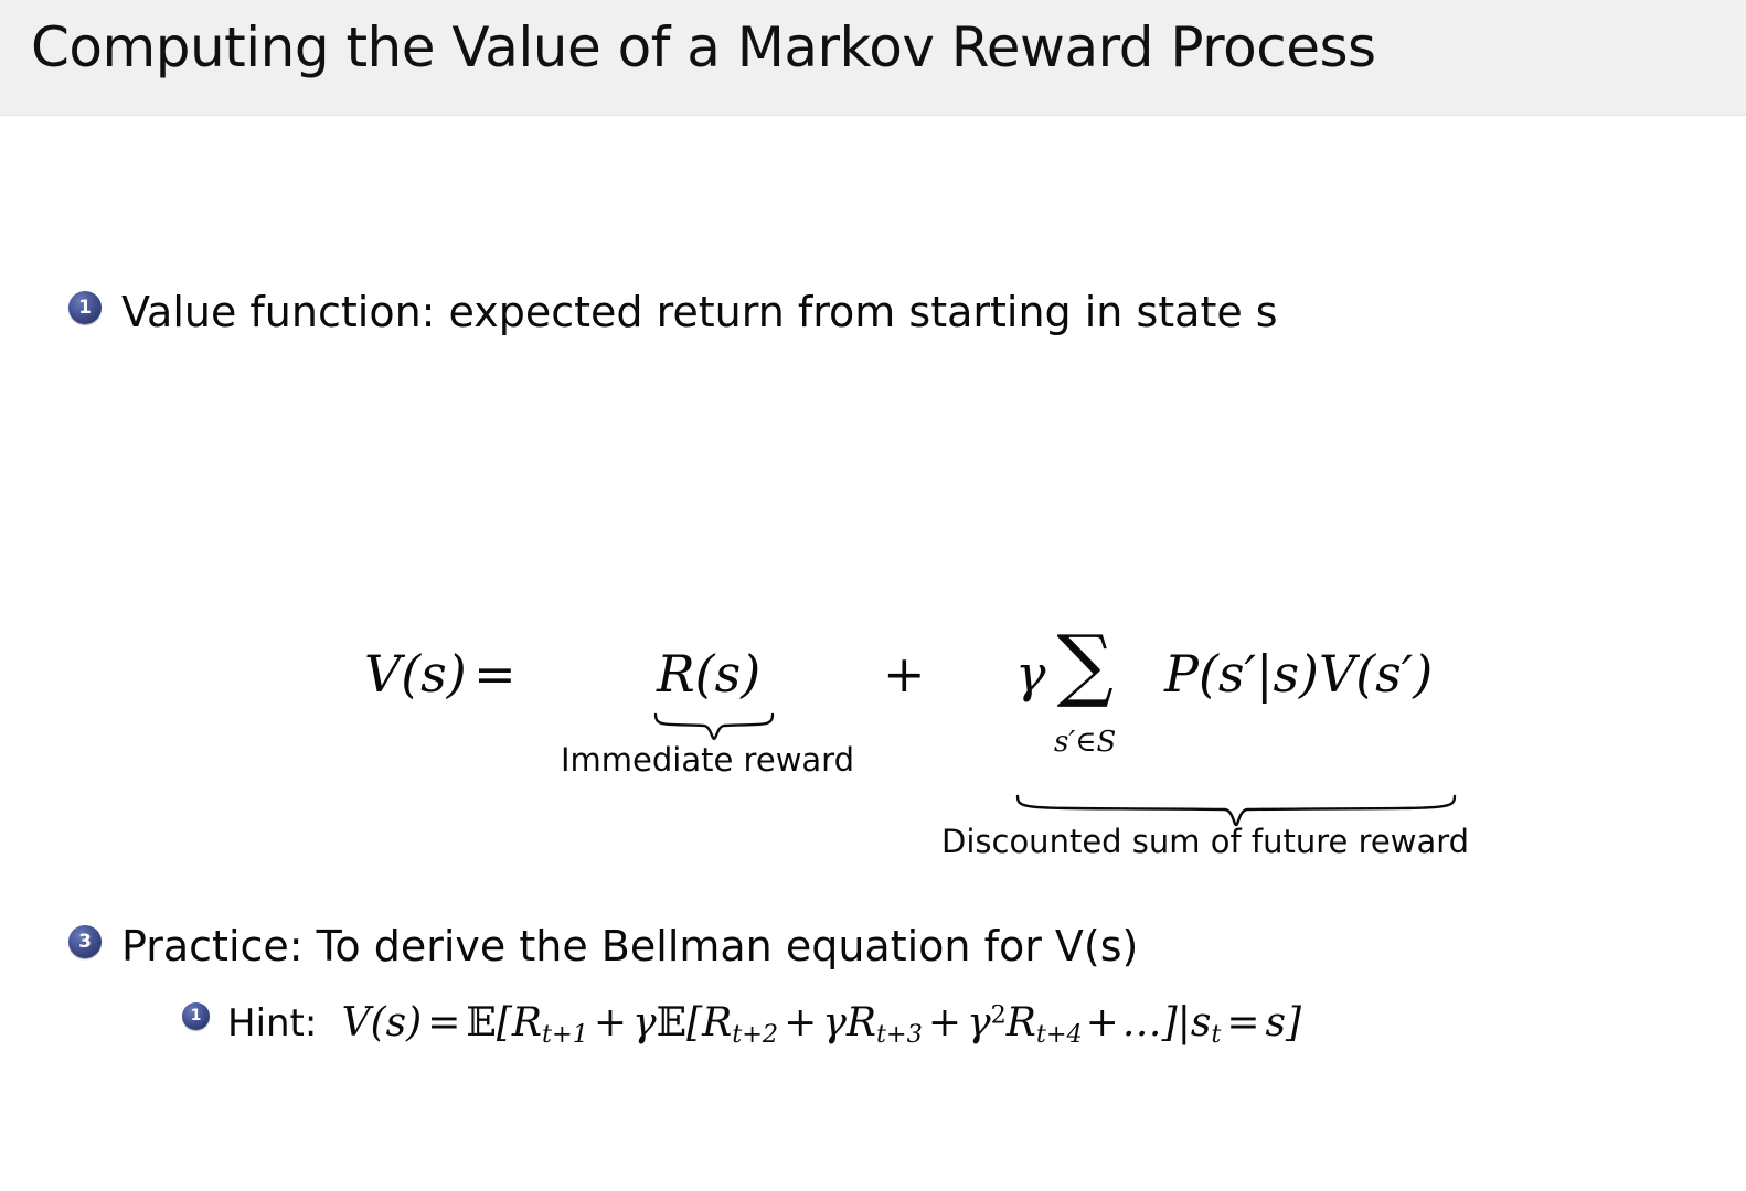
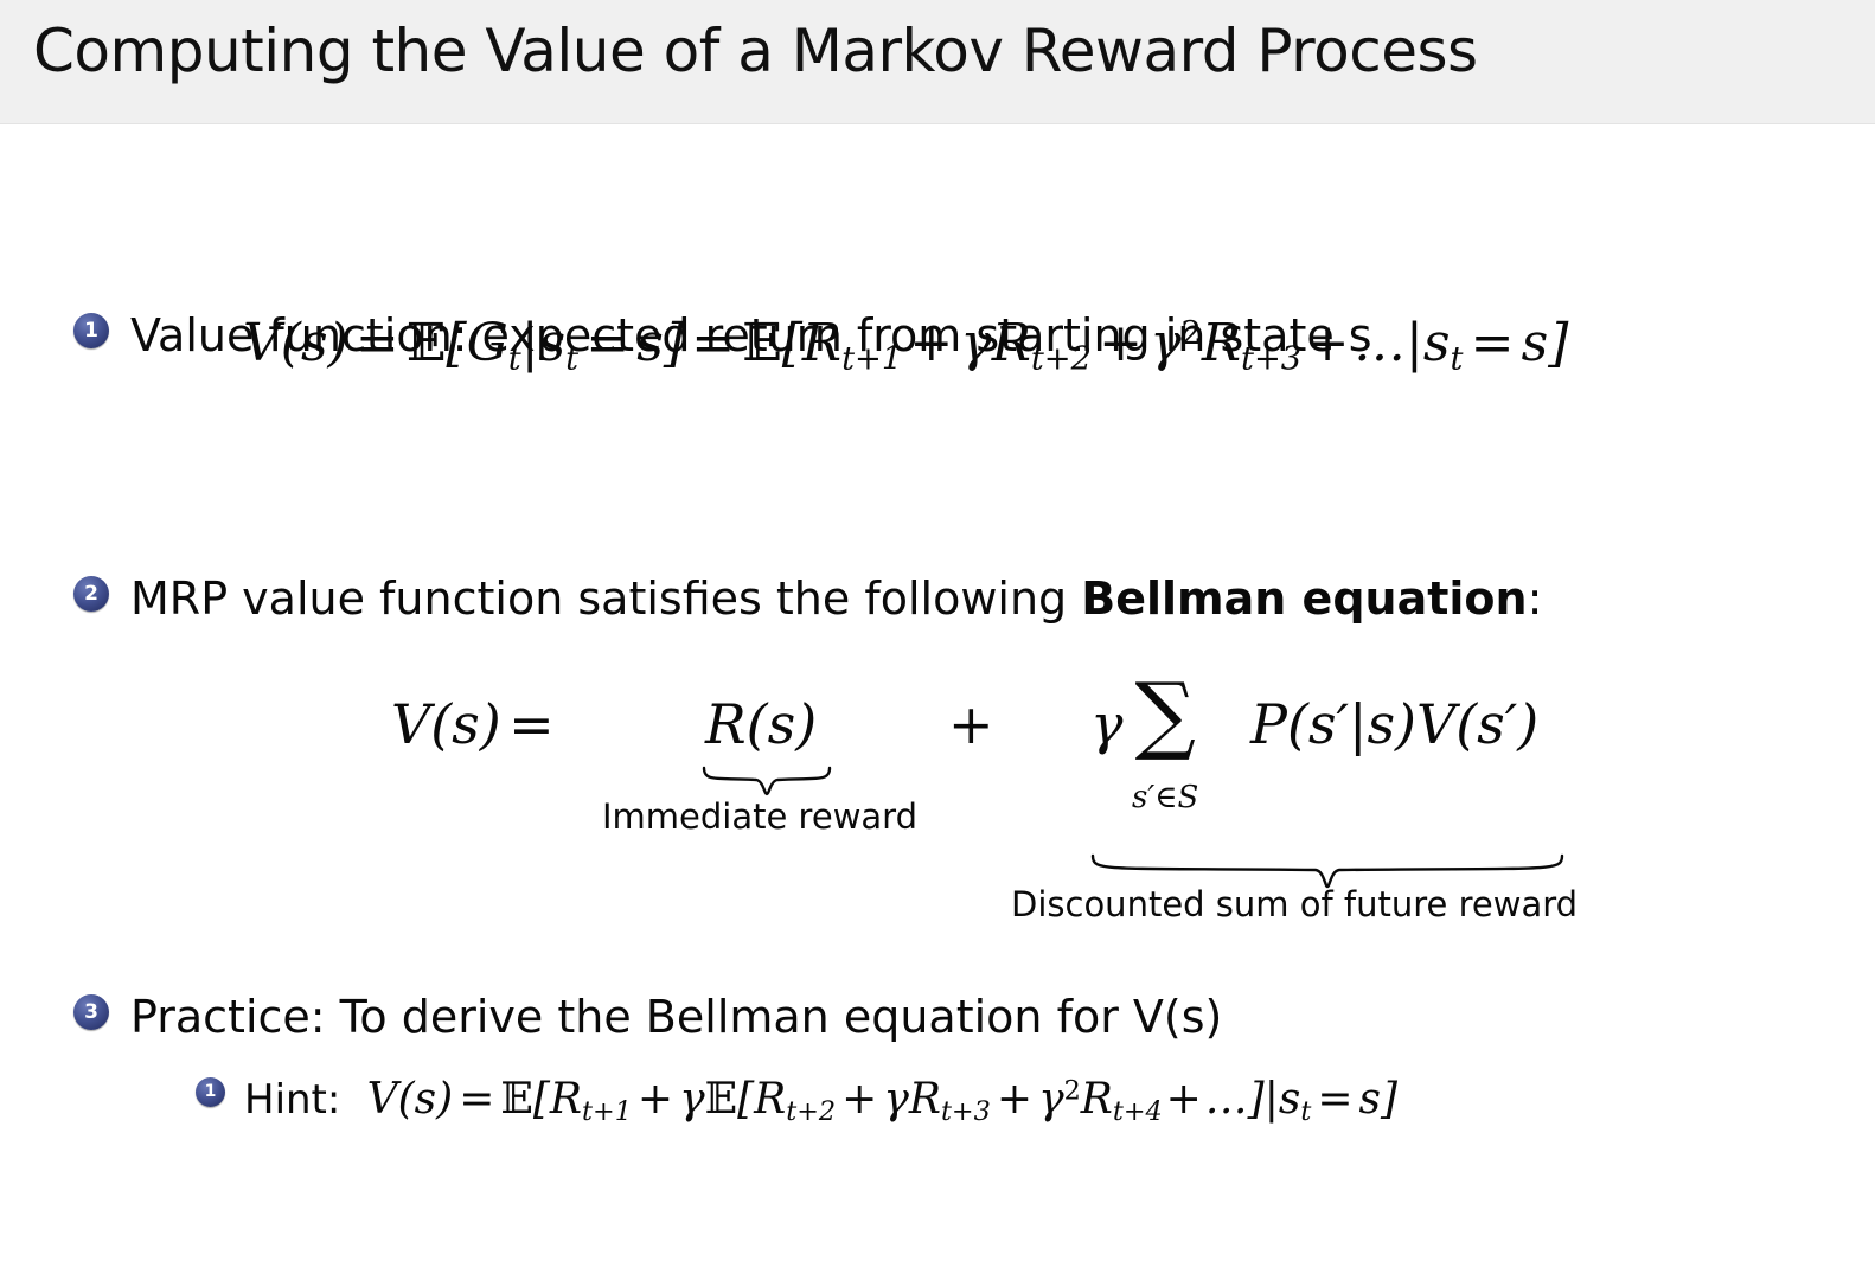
  Computing the Value of a Markov Reward Process
  1
  Value function: expected return from starting in state s
+ V(s)= 𝔼[Gt|st = s] =𝔼[Rt+1 +γRt+2 + γ2Rt+3+…|st =s]
+ 2
+ MRP value function satisfies the following Bellman equation:
  V(s) =
  R(s)
  +
  γ
  ∑
  s′∈S
  P(s′|s)V(s′)
  Immediate reward
  Discounted sum of future reward
  3
  Practice: To derive the Bellman equation for V(s)
  1
  Hint: V(s) = 𝔼[Rt+1 + γ𝔼[Rt+2 + γRt+3 + γ2Rt+4+…]|st = s]
